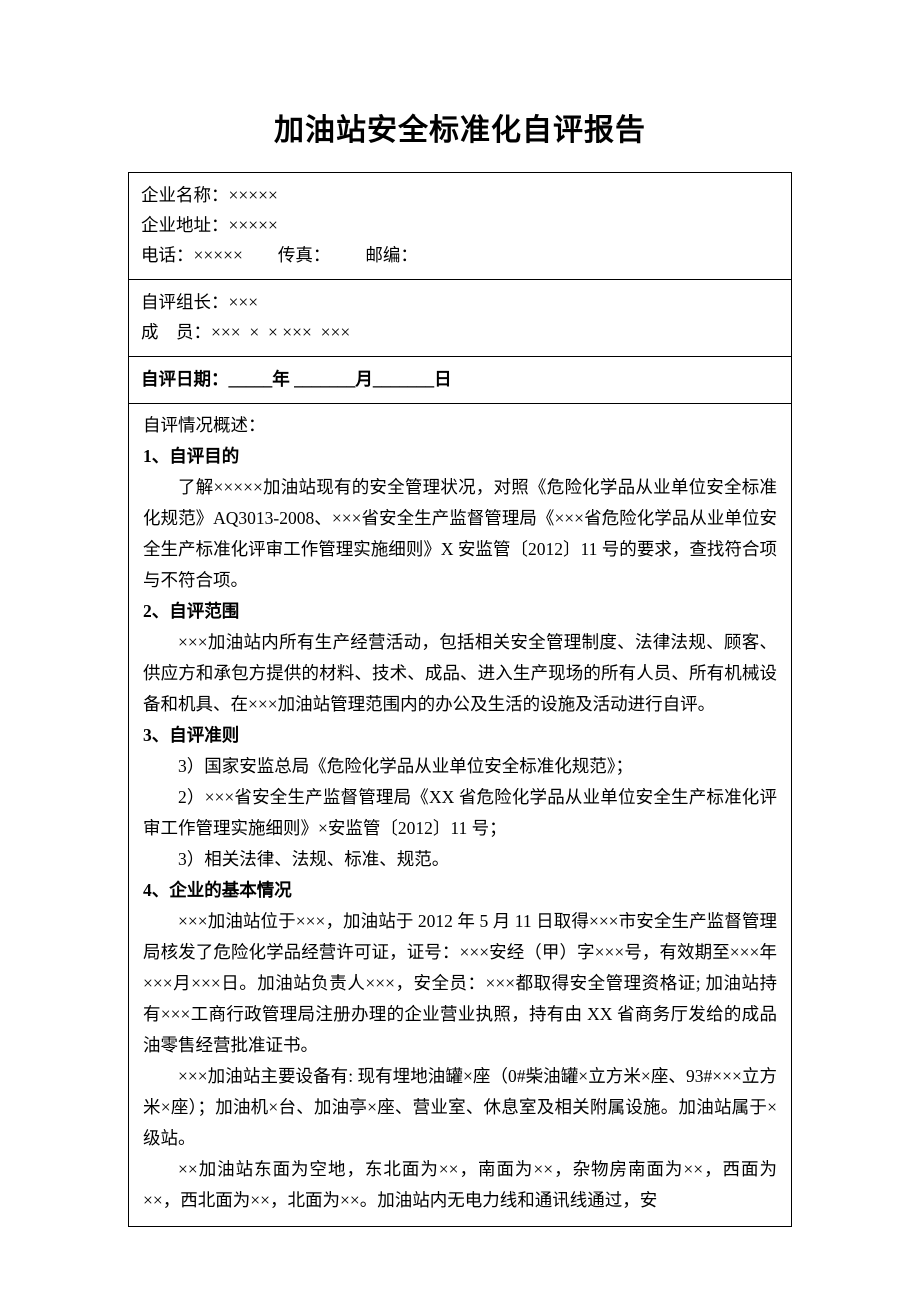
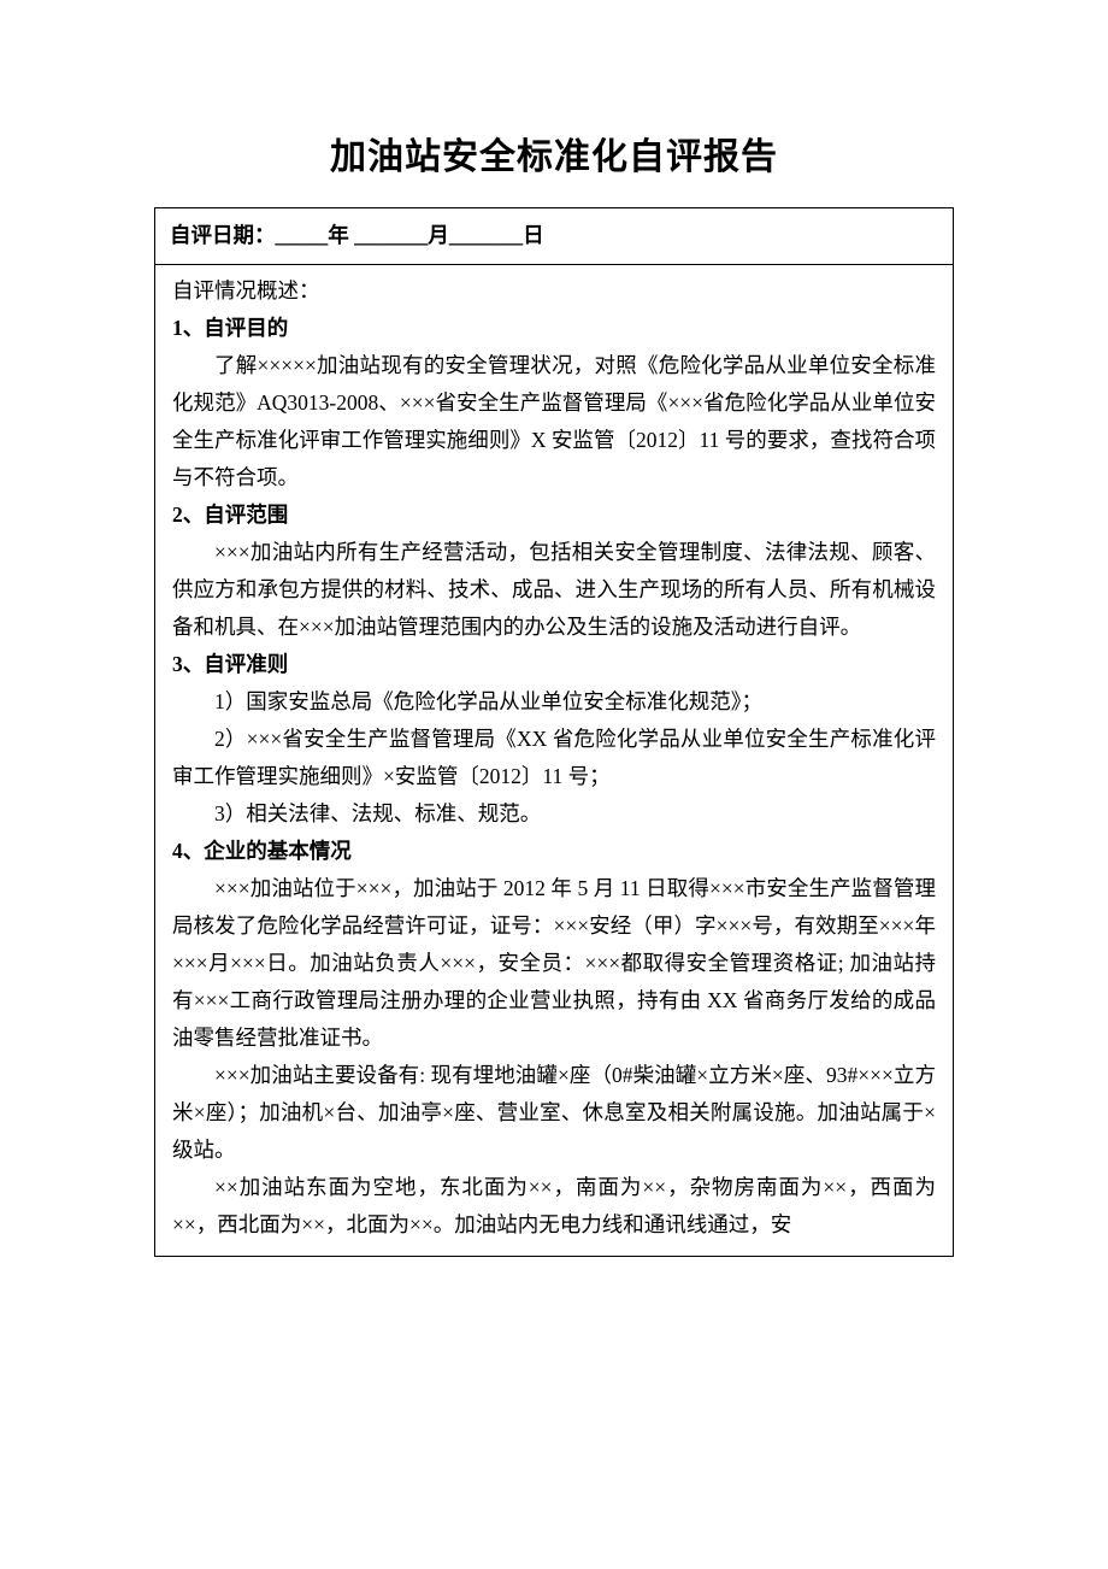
  加油站安全标准化自评报告
- 企业名称：××××× 企业地址：××××× 电话：××××× 传真： 邮编：
- 自评组长：××× 成 员：××× × × ××× ×××
  自评日期：_____年 _______月_______日
- 自评情况概述： 1、自评目的 了解×××××加油站现有的安全管理状况，对照《危险化学品从业单位安全标准化规范》AQ3013-2008、×××省安全生产监督管理局《×××省危险化学品从业单位安全生产标准化评审工作管理实施细则》X 安监管〔2012〕11 号的要求，查找符合项与不符合项。 2、自评范围 ×××加油站内所有生产经营活动，包括相关安全管理制度、法律法规、顾客、供应方和承包方提供的材料、技术、成品、进入生产现场的所有人员、所有机械设备和机具、在×××加油站管理范围内的办公及生活的设施及活动进行自评。 3、自评准则 3）国家安监总局《危险化学品从业单位安全标准化规范》； 2）×××省安全生产监督管理局《XX 省危险化学品从业单位安全生产标准化评审工作管理实施细则》×安监管〔2012〕11 号； 3）相关法律、法规、标准、规范。 4、企业的基本情况 ×××加油站位于×××，加油站于 2012 年 5 月 11 日取得×××市安全生产监督管理局核发了危险化学品经营许可证，证号：×××安经（甲）字×××号，有效期至×××年×××月×××日。加油站负责人×××，安全员：×××都取得安全管理资格证; 加油站持有×××工商行政管理局注册办理的企业营业执照，持有由 XX 省商务厅发给的成品油零售经营批准证书。 ×××加油站主要设备有: 现有埋地油罐×座（0#柴油罐×立方米×座、93#×××立方米×座）；加油机×台、加油亭×座、营业室、休息室及相关附属设施。加油站属于×级站。 ××加油站东面为空地，东北面为××，南面为××，杂物房南面为××，西面为××，西北面为××，北面为××。加油站内无电力线和通讯线通过，安
+ 自评情况概述： 1、自评目的 了解×××××加油站现有的安全管理状况，对照《危险化学品从业单位安全标准化规范》AQ3013-2008、×××省安全生产监督管理局《×××省危险化学品从业单位安全生产标准化评审工作管理实施细则》X 安监管〔2012〕11 号的要求，查找符合项与不符合项。 2、自评范围 ×××加油站内所有生产经营活动，包括相关安全管理制度、法律法规、顾客、供应方和承包方提供的材料、技术、成品、进入生产现场的所有人员、所有机械设备和机具、在×××加油站管理范围内的办公及生活的设施及活动进行自评。 3、自评准则 1）国家安监总局《危险化学品从业单位安全标准化规范》； 2）×××省安全生产监督管理局《XX 省危险化学品从业单位安全生产标准化评审工作管理实施细则》×安监管〔2012〕11 号； 3）相关法律、法规、标准、规范。 4、企业的基本情况 ×××加油站位于×××，加油站于 2012 年 5 月 11 日取得×××市安全生产监督管理局核发了危险化学品经营许可证，证号：×××安经（甲）字×××号，有效期至×××年×××月×××日。加油站负责人×××，安全员：×××都取得安全管理资格证; 加油站持有×××工商行政管理局注册办理的企业营业执照，持有由 XX 省商务厅发给的成品油零售经营批准证书。 ×××加油站主要设备有: 现有埋地油罐×座（0#柴油罐×立方米×座、93#×××立方米×座）；加油机×台、加油亭×座、营业室、休息室及相关附属设施。加油站属于×级站。 ××加油站东面为空地，东北面为××，南面为××，杂物房南面为××，西面为××，西北面为××，北面为××。加油站内无电力线和通讯线通过，安
